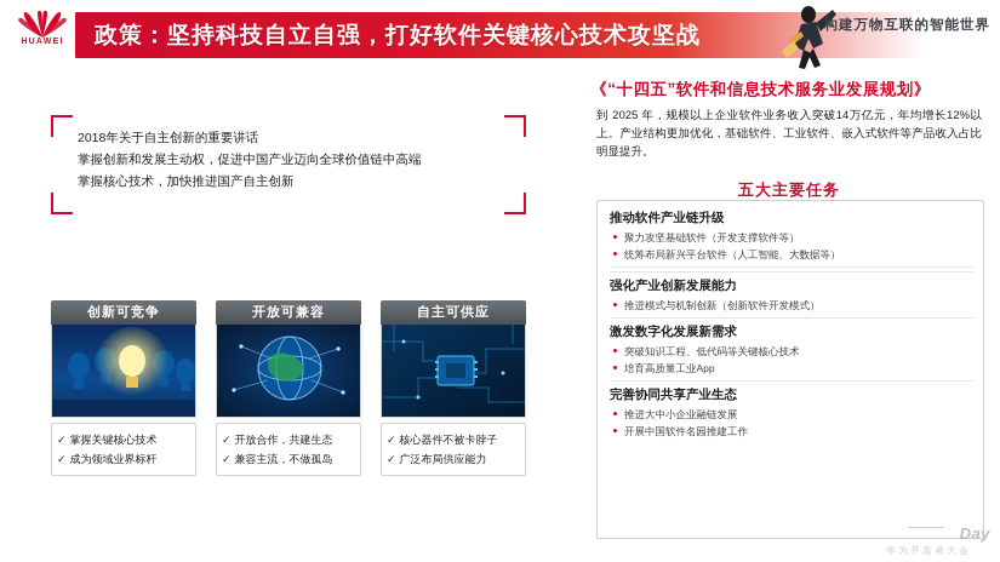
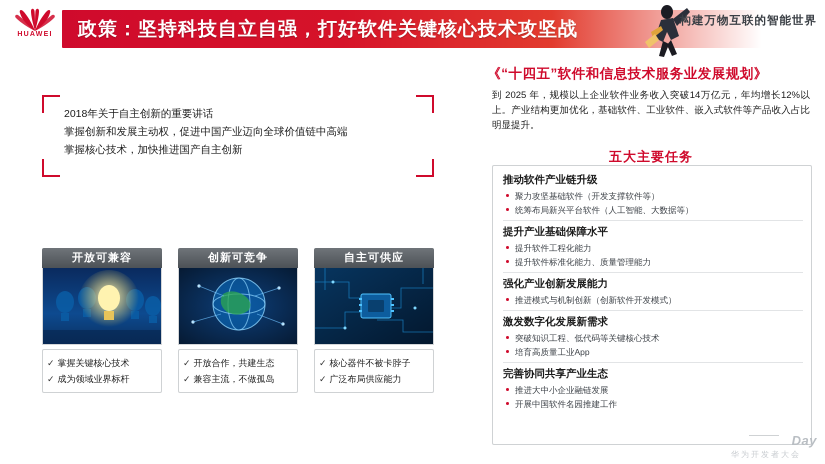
  政策：坚持科技自立自强，打好软件关键核心技术攻坚战
  构建万物互联的智能世界
  2018年关于自主创新的重要讲话
  掌握创新和发展主动权，促进中国产业迈向全球价值链中高端
  掌握核心技术，加快推进国产自主创新
- 创新可竞争
+ 开放可兼容
  ✓ 掌握关键核心技术
  ✓ 成为领域业界标杆
- 开放可兼容
+ 创新可竞争
  ✓ 开放合作，共建生态
  ✓ 兼容主流，不做孤岛
  自主可供应
  ✓ 核心器件不被卡脖子
  ✓ 广泛布局供应能力
  《“十四五”软件和信息技术服务业发展规划》
  到 2025 年，规模以上企业软件业务收入突破14万亿元，年均增长12%以上。产业结构更加优化，基础软件、工业软件、嵌入式软件等产品收入占比明显提升。
  五大主要任务
  推动软件产业链升级
  聚力攻坚基础软件（开发支撑软件等）
  统筹布局新兴平台软件（人工智能、大数据等）
+ 提升产业基础保障水平
+ 提升软件工程化能力
+ 提升软件标准化能力、质量管理能力
  强化产业创新发展能力
  推进模式与机制创新（创新软件开发模式）
  激发数字化发展新需求
  突破知识工程、低代码等关键核心技术
  培育高质量工业App
  完善协同共享产业生态
  推进大中小企业融链发展
  开展中国软件名园推建工作
  Day
  华为开发者大会
